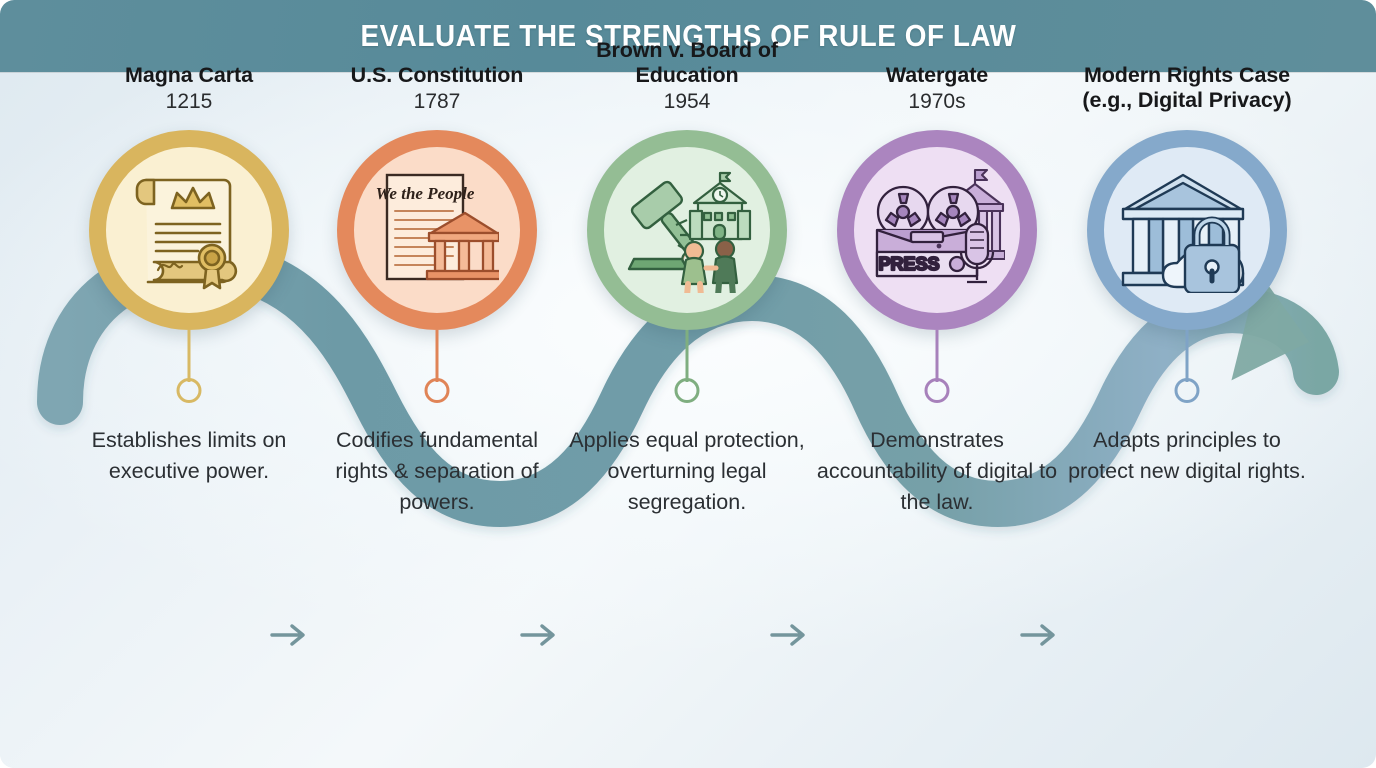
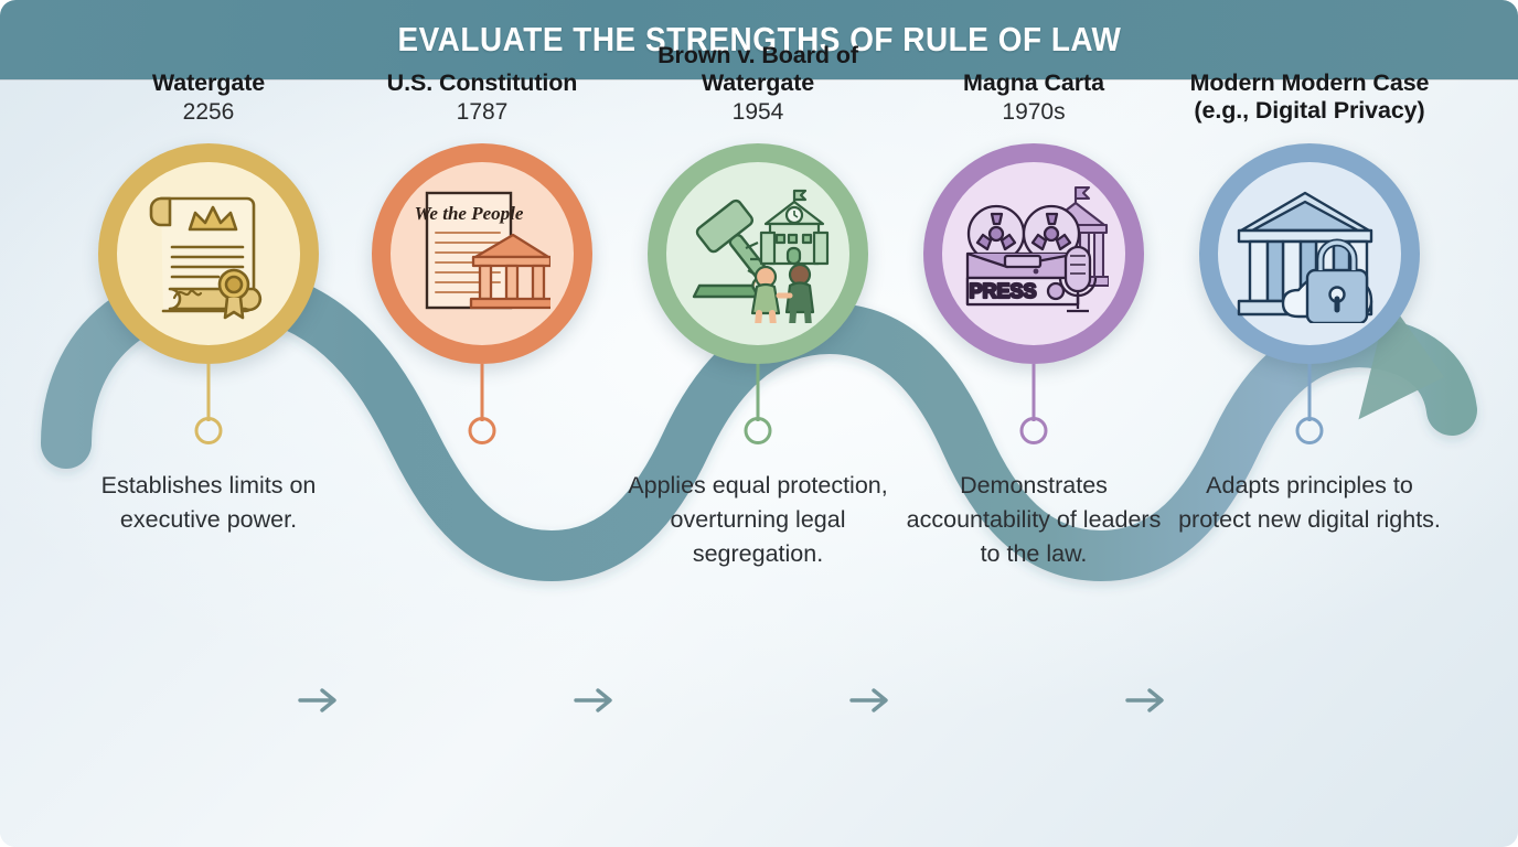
  EVALUATE THE STRENGTHS OF RULE OF LAW
- Magna Carta
+ Watergate
- 1215
+ 2256
  Establishes limits on executive power.
  U.S. Constitution
  1787
  We the People
- Codifies fundamental rights & separation of powers.
- Brown v. Board of Education
+ Brown v. Board of Watergate
  1954
  Applies equal protection, overturning legal segregation.
- Watergate
+ Magna Carta
  1970s
  PRESS
- Demonstrates accountability of digital to the law.
+ Demonstrates accountability of leaders to the law.
- Modern Rights Case (e.g., Digital Privacy)
+ Modern Modern Case (e.g., Digital Privacy)
  Adapts principles to protect new digital rights.
